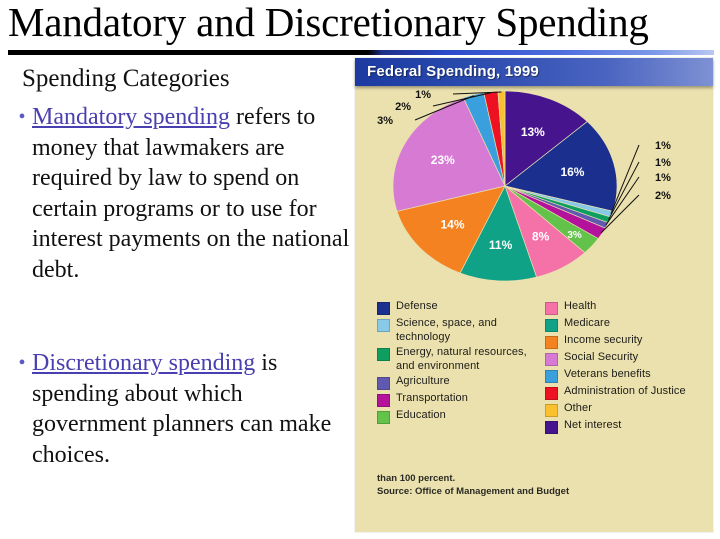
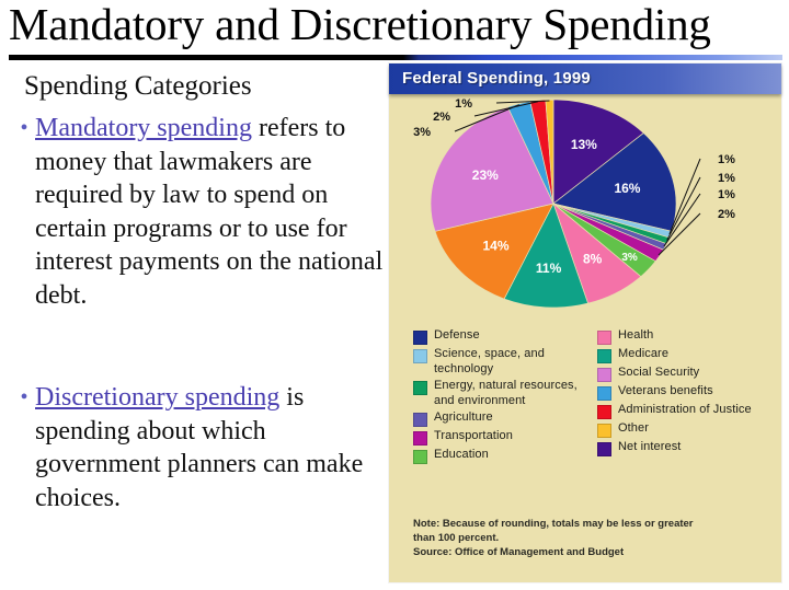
  Mandatory and Discretionary Spending
  Spending Categories
  •
  Mandatory spending refers to money that lawmakers are required by law to spend on certain programs or to use for interest payments on the national debt.
  •
  Discretionary spending is spending about which government planners can make choices.
  Federal Spending, 1999
  13%
  16%
  3%
  8%
  11%
  14%
  23%
  1%
  1%
  1%
  2%
  3%
  2%
  1%
  Defense
  Science, space, and technology
  Energy, natural resources, and environment
  Agriculture
  Transportation
  Education
  Health
  Medicare
- Income security
  Social Security
  Veterans benefits
  Administration of Justice
  Other
  Net interest
+ Note: Because of rounding, totals may be less or greater
  than 100 percent.
  Source: Office of Management and Budget
